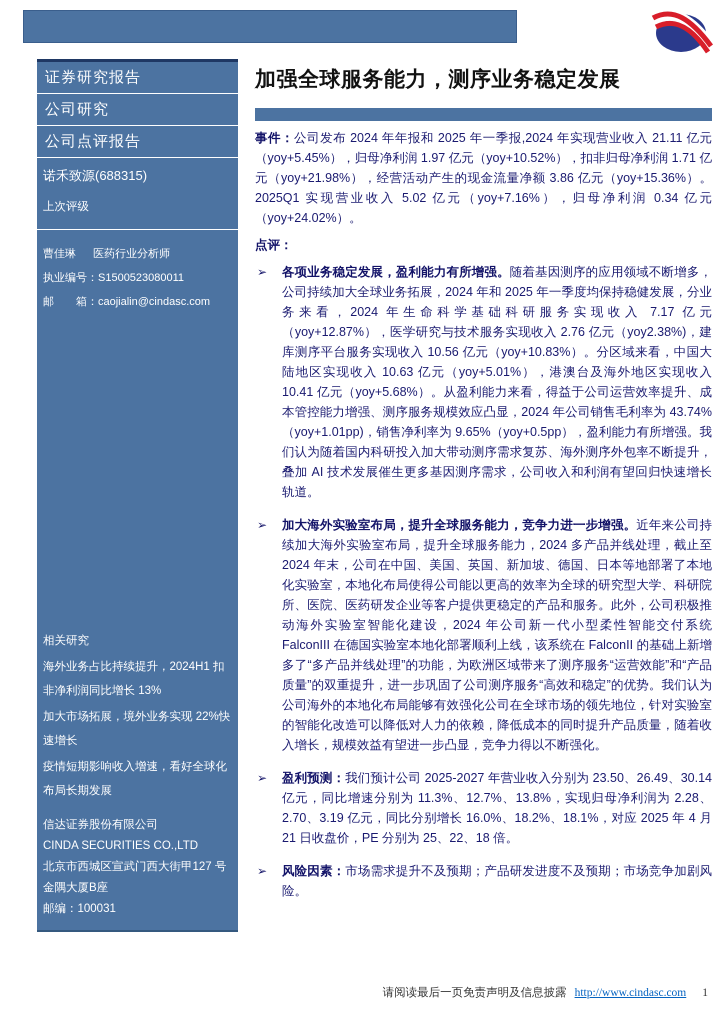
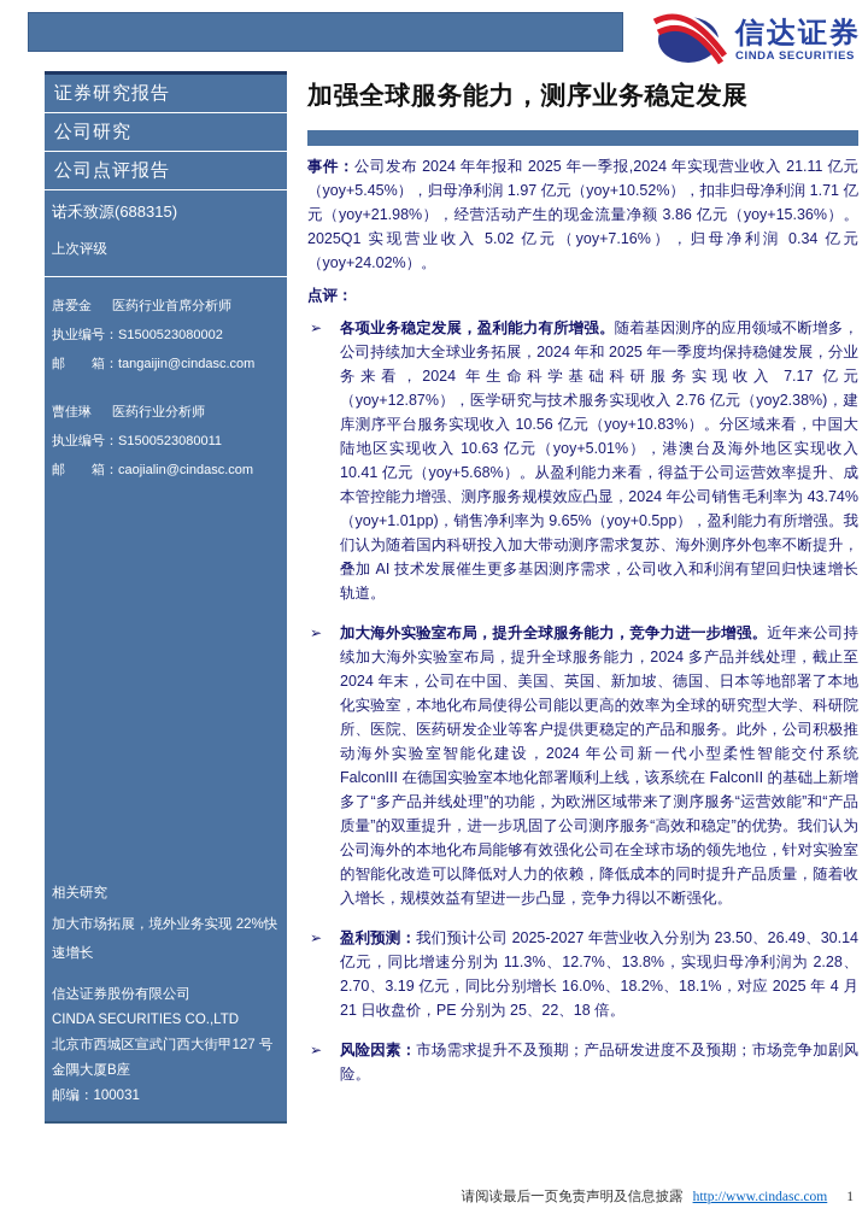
+ 信达证券
+ CINDA SECURITIES
  证券研究报告
  公司研究
  公司点评报告
  诺禾致源(688315)
  上次评级
+ 唐爱金 医药行业首席分析师
+ 执业编号：S1500523080002
+ 邮 箱：tangaijin@cindasc.com
  曹佳琳 医药行业分析师
  执业编号：S1500523080011
  邮 箱：caojialin@cindasc.com
  相关研究
- 海外业务占比持续提升，2024H1 扣非净利润同比增长 13%
  加大市场拓展，境外业务实现 22%快速增长
- 疫情短期影响收入增速，看好全球化布局长期发展
  信达证券股份有限公司
  CINDA SECURITIES CO.,LTD
  北京市西城区宣武门西大街甲127 号金隅大厦B座
  邮编：100031
  加强全球服务能力，测序业务稳定发展
  事件：公司发布 2024 年年报和 2025 年一季报,2024 年实现营业收入 21.11 亿元（yoy+5.45%），归母净利润 1.97 亿元（yoy+10.52%），扣非归母净利润 1.71 亿元（yoy+21.98%），经营活动产生的现金流量净额 3.86 亿元（yoy+15.36%）。2025Q1 实现营业收入 5.02 亿元（yoy+7.16%），归母净利润 0.34 亿元（yoy+24.02%）。
  点评：
  ➢
  各项业务稳定发展，盈利能力有所增强。随着基因测序的应用领域不断增多，公司持续加大全球业务拓展，2024 年和 2025 年一季度均保持稳健发展，分业务来看，2024 年生命科学基础科研服务实现收入 7.17 亿元（yoy+12.87%），医学研究与技术服务实现收入 2.76 亿元（yoy2.38%)，建库测序平台服务实现收入 10.56 亿元（yoy+10.83%）。分区域来看，中国大陆地区实现收入 10.63 亿元（yoy+5.01%），港澳台及海外地区实现收入 10.41 亿元（yoy+5.68%）。从盈利能力来看，得益于公司运营效率提升、成本管控能力增强、测序服务规模效应凸显，2024 年公司销售毛利率为 43.74%（yoy+1.01pp)，销售净利率为 9.65%（yoy+0.5pp），盈利能力有所增强。我们认为随着国内科研投入加大带动测序需求复苏、海外测序外包率不断提升，叠加 AI 技术发展催生更多基因测序需求，公司收入和利润有望回归快速增长轨道。
  ➢
  加大海外实验室布局，提升全球服务能力，竞争力进一步增强。近年来公司持续加大海外实验室布局，提升全球服务能力，2024 多产品并线处理，截止至 2024 年末，公司在中国、美国、英国、新加坡、德国、日本等地部署了本地化实验室，本地化布局使得公司能以更高的效率为全球的研究型大学、科研院所、医院、医药研发企业等客户提供更稳定的产品和服务。此外，公司积极推动海外实验室智能化建设，2024 年公司新一代小型柔性智能交付系统 FalconIII 在德国实验室本地化部署顺利上线，该系统在 FalconII 的基础上新增多了“多产品并线处理”的功能，为欧洲区域带来了测序服务“运营效能”和“产品质量”的双重提升，进一步巩固了公司测序服务“高效和稳定”的优势。我们认为公司海外的本地化布局能够有效强化公司在全球市场的领先地位，针对实验室的智能化改造可以降低对人力的依赖，降低成本的同时提升产品质量，随着收入增长，规模效益有望进一步凸显，竞争力得以不断强化。
  ➢
  盈利预测：我们预计公司 2025-2027 年营业收入分别为 23.50、26.49、30.14 亿元，同比增速分别为 11.3%、12.7%、13.8%，实现归母净利润为 2.28、2.70、3.19 亿元，同比分别增长 16.0%、18.2%、18.1%，对应 2025 年 4 月 21 日收盘价，PE 分别为 25、22、18 倍。
  ➢
  风险因素：市场需求提升不及预期；产品研发进度不及预期；市场竞争加剧风险。
  请阅读最后一页免责声明及信息披露 http://www.cindasc.com 1
